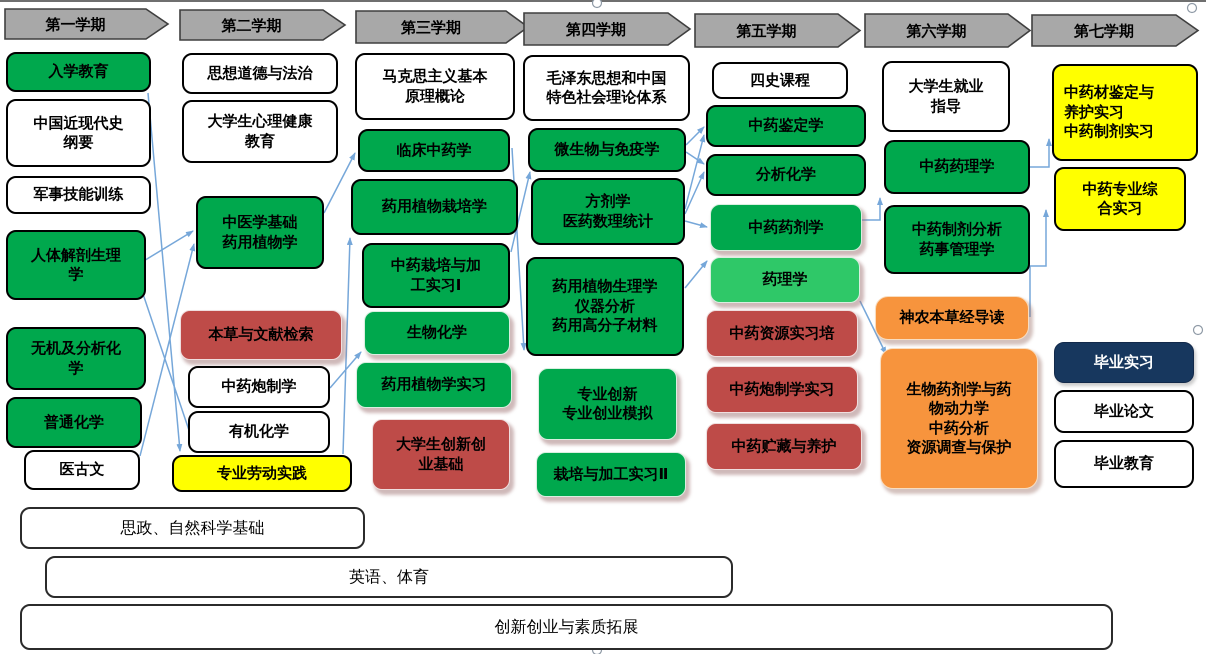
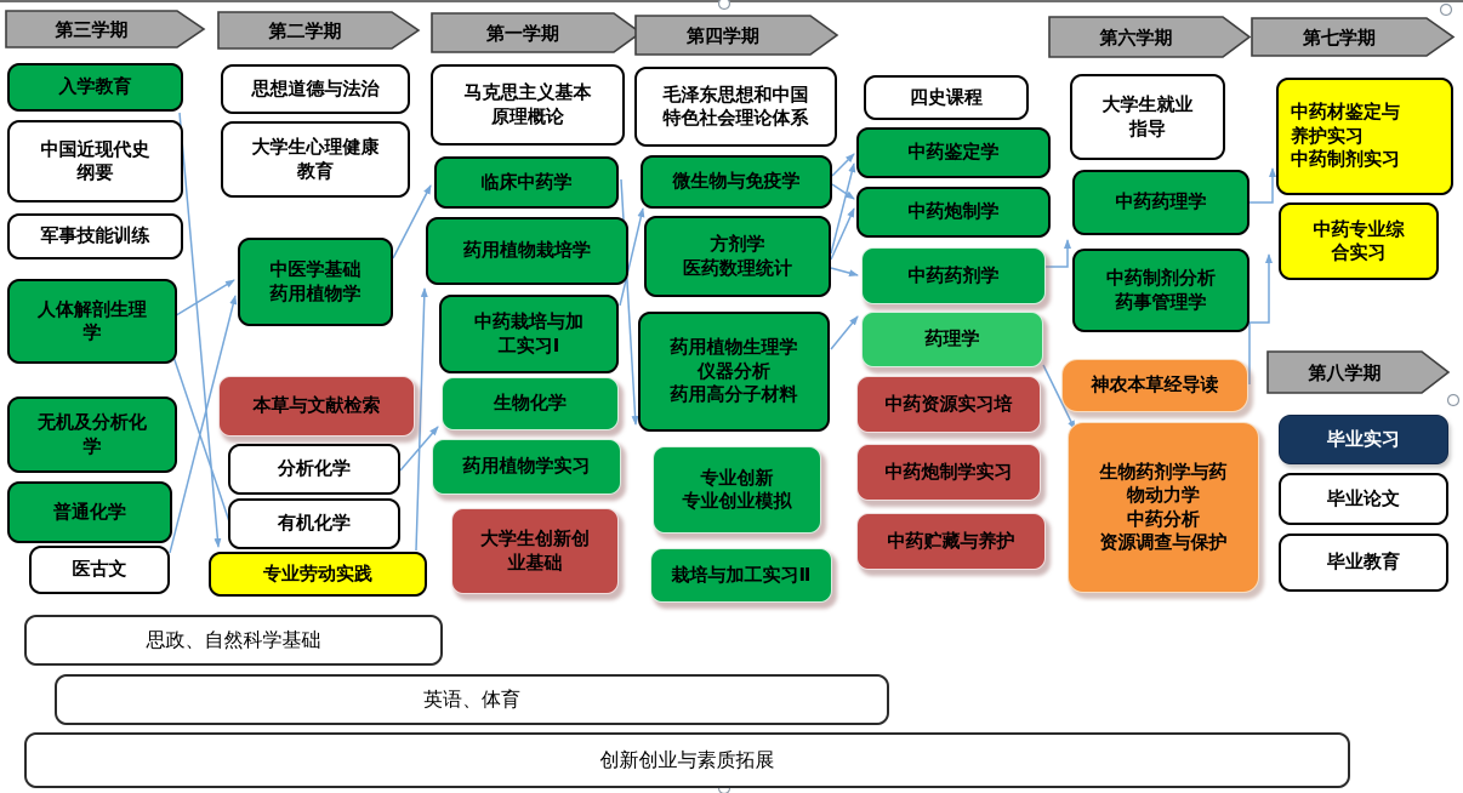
- 第一学期
+ 第三学期
  第二学期
- 第三学期
+ 第一学期
  第四学期
- 第五学期
  第六学期
  第七学期
+ 第八学期
  入学教育
  中国近现代史
  纲要
  军事技能训练
  人体解剖生理
  学
  无机及分析化
  学
  普通化学
  医古文
  思想道德与法治
  大学生心理健康
  教育
  中医学基础
  药用植物学
  本草与文献检索
- 中药炮制学
+ 分析化学
  有机化学
  专业劳动实践
  马克思主义基本
  原理概论
  临床中药学
  药用植物栽培学
  中药栽培与加
  工实习Ⅰ
  生物化学
  药用植物学实习
  大学生创新创
  业基础
  毛泽东思想和中国
  特色社会理论体系
  微生物与免疫学
  方剂学
  医药数理统计
  药用植物生理学
  仪器分析
  药用高分子材料
  专业创新
  专业创业模拟
  栽培与加工实习Ⅱ
  四史课程
  中药鉴定学
- 分析化学
+ 中药炮制学
  中药药剂学
  药理学
  中药资源实习培
  中药炮制学实习
  中药贮藏与养护
  大学生就业
  指导
  中药药理学
  中药制剂分析
  药事管理学
  神农本草经导读
  生物药剂学与药
  物动力学
  中药分析
  资源调查与保护
  中药材鉴定与
  养护实习
  中药制剂实习
  中药专业综
  合实习
  毕业实习
  毕业论文
  毕业教育
  思政、自然科学基础
  英语、体育
  创新创业与素质拓展
